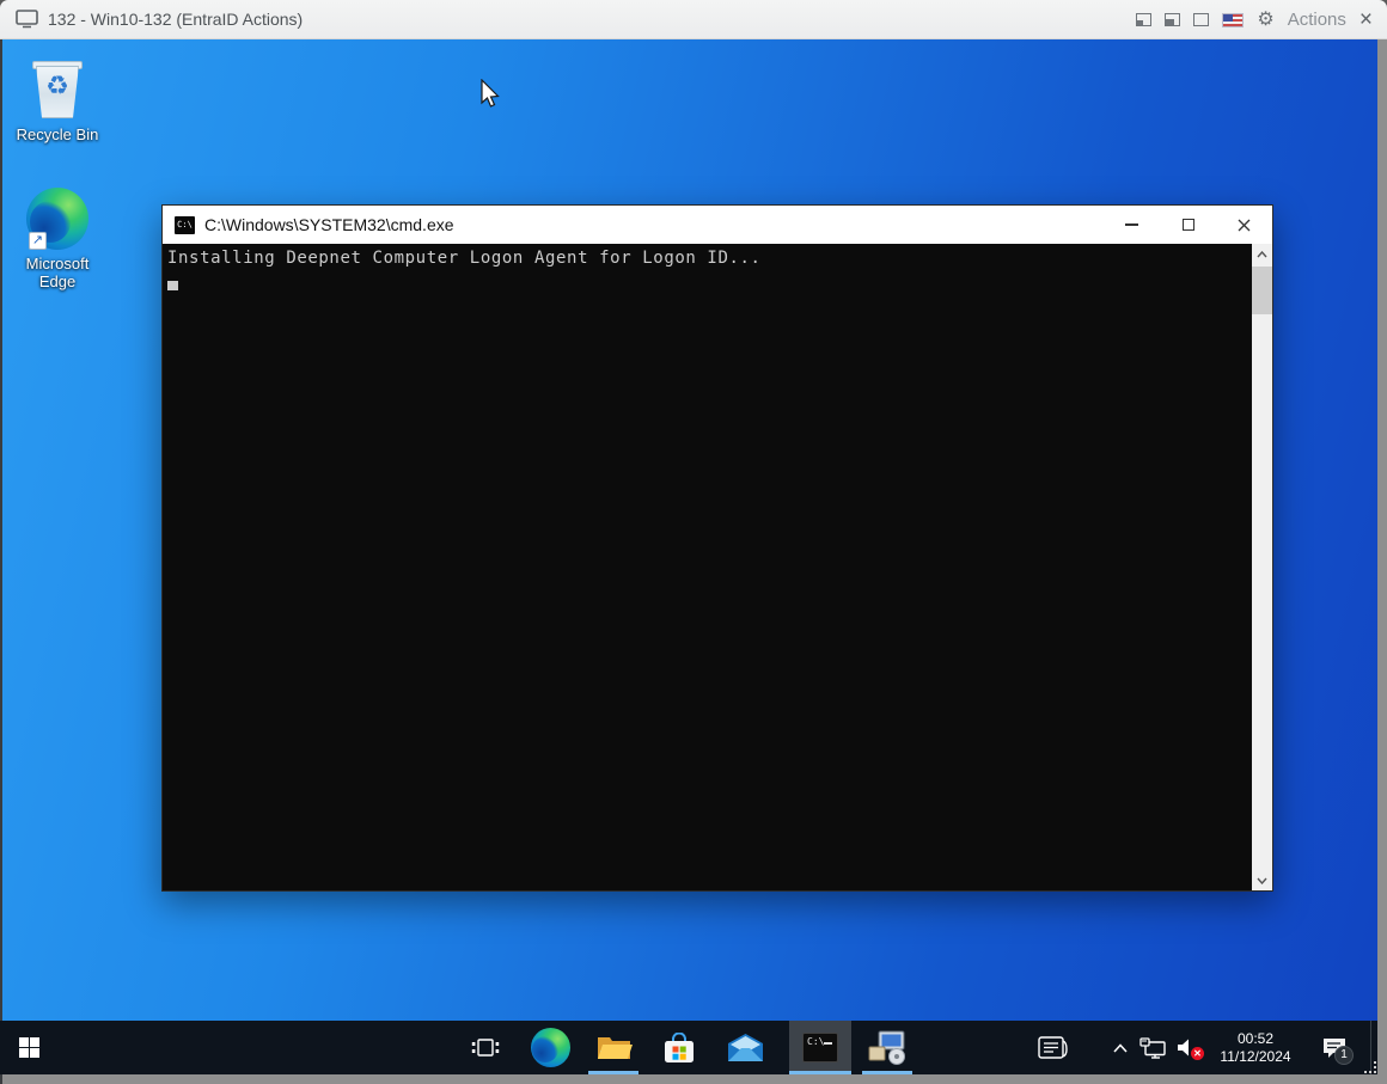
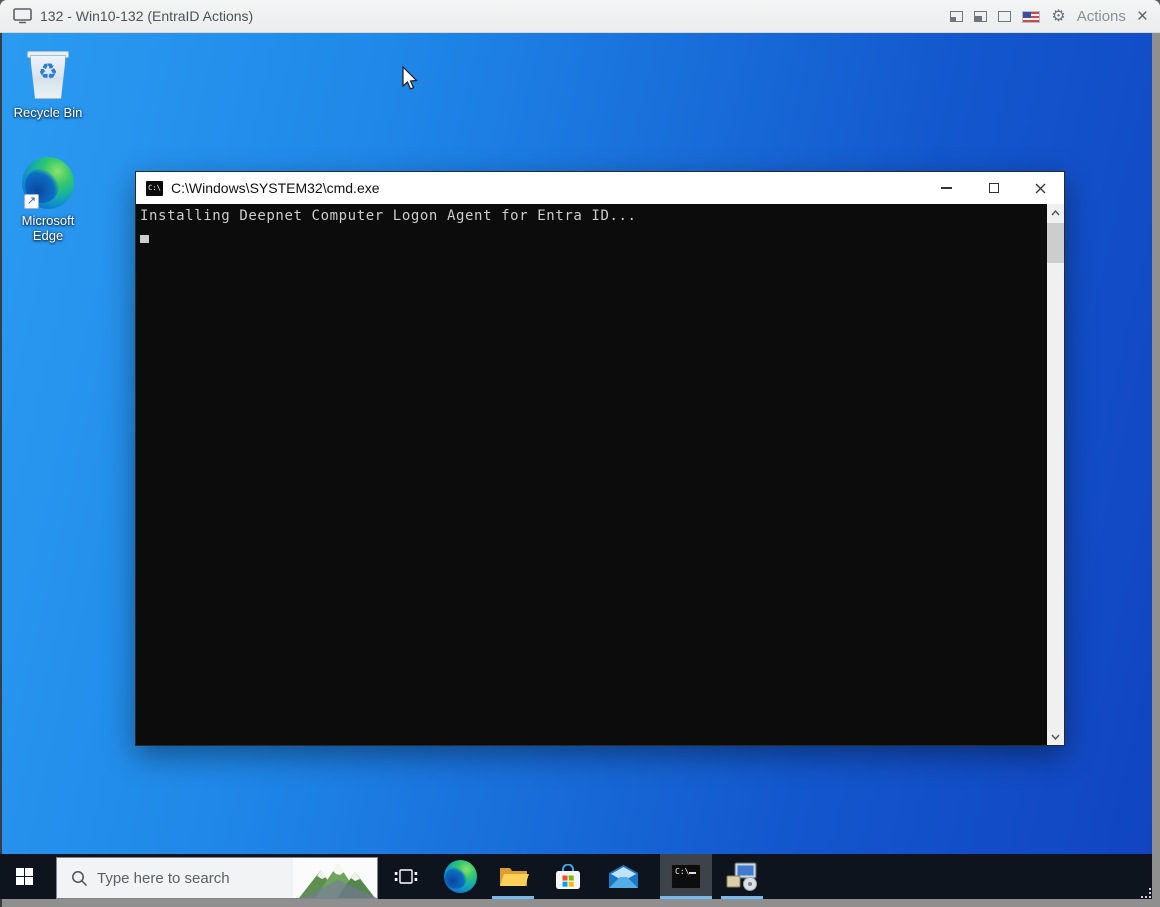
  132 - Win10-132 (EntraID Actions)
  ⚙
  Actions
  ×
  ♻
  Recycle Bin
  ↗
  Microsoft Edge
  C:\
  C:\Windows\SYSTEM32\cmd.exe
- Installing Deepnet Computer Logon Agent for Logon ID...
+ Installing Deepnet Computer Logon Agent for Entra ID...
+ Type here to search
  C:\
- ✕
- 00:52
- 11/12/2024
- 1
